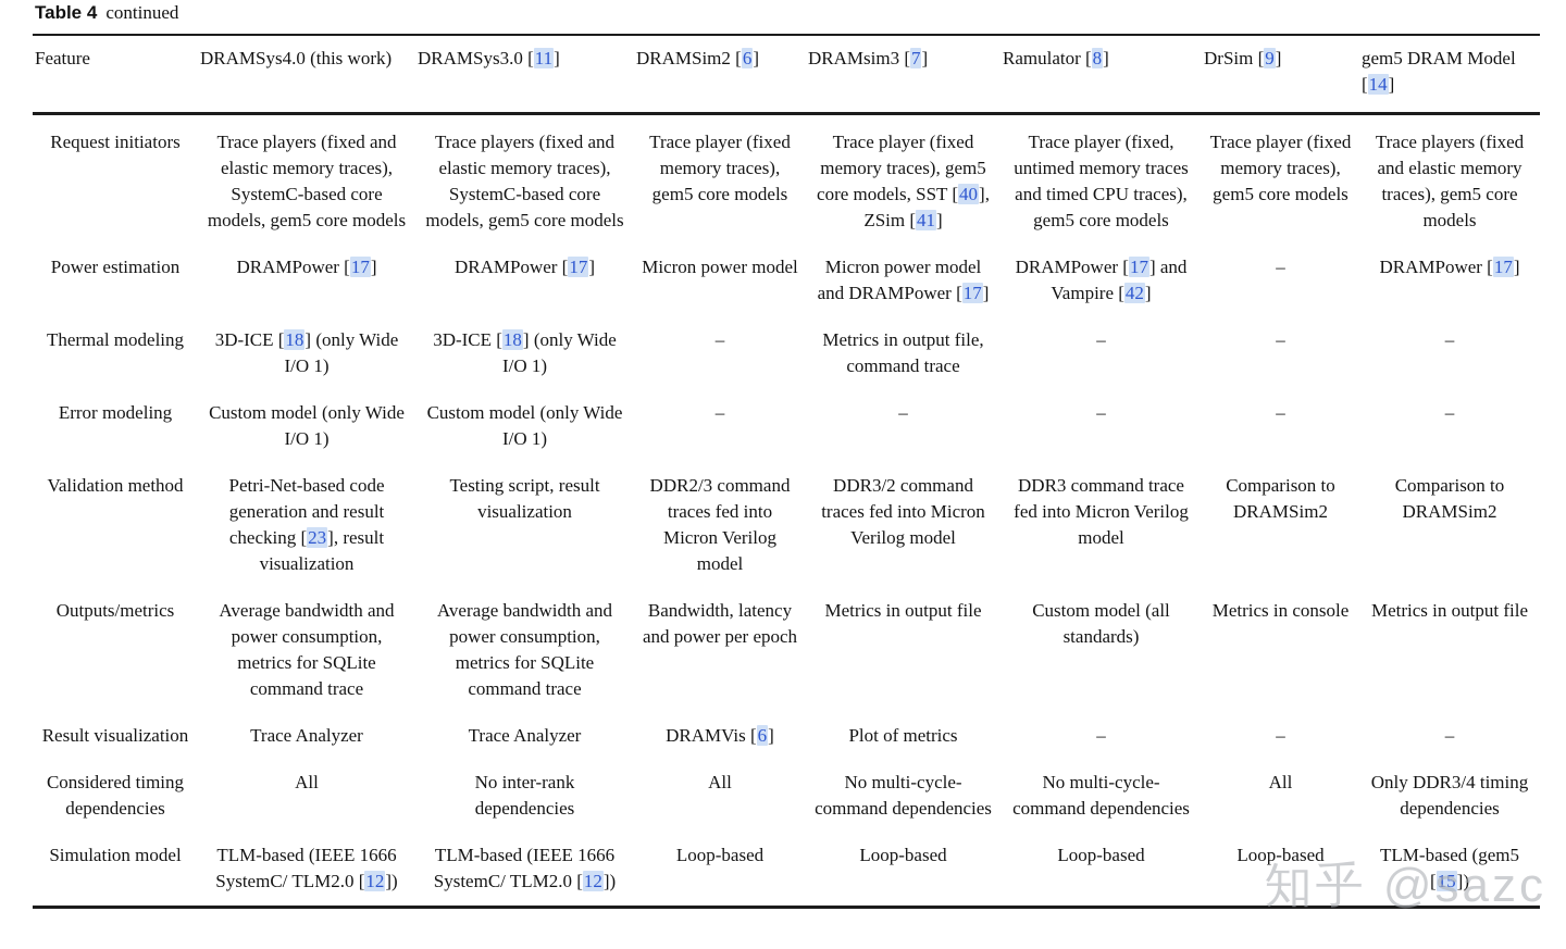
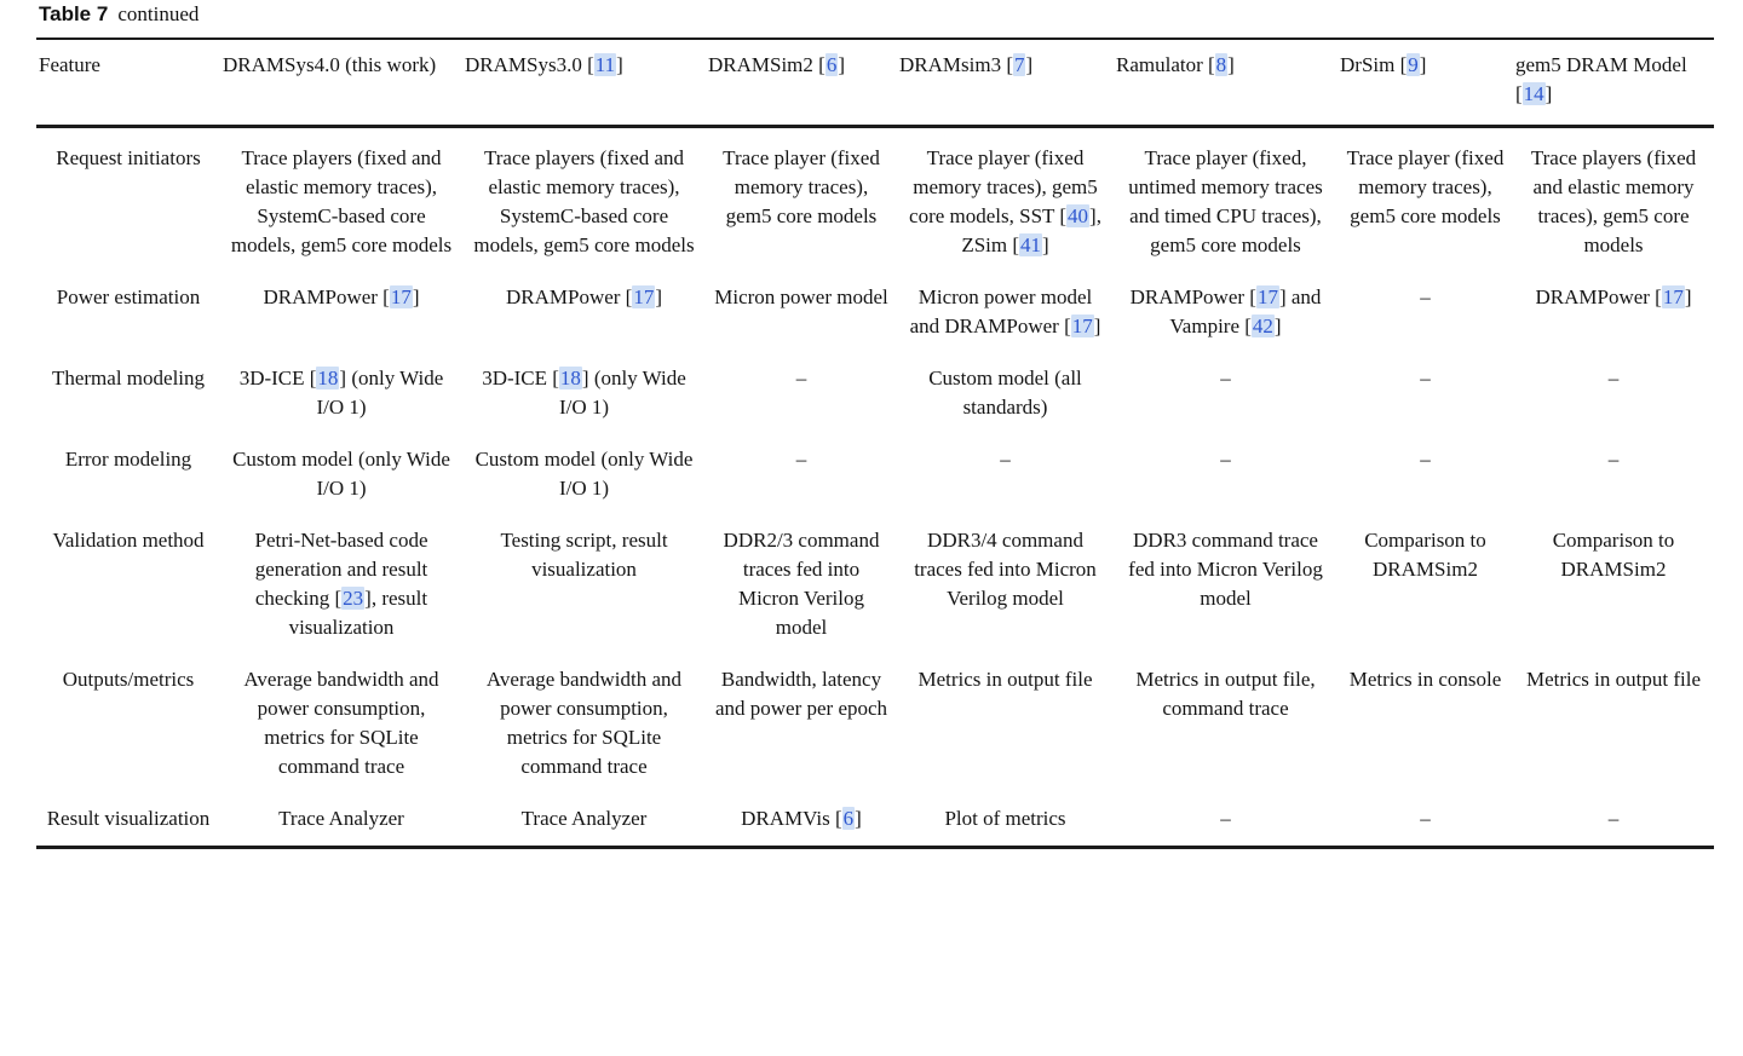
- Table 4 continued
+ Table 7 continued
  Feature	DRAMSys4.0 (this work)	DRAMSys3.0 [11]	DRAMSim2 [6]	DRAMsim3 [7]	Ramulator [8]	DrSim [9]	gem5 DRAM Model [14]
  Request initiators	Trace players (fixed and elastic memory traces), SystemC-based core models, gem5 core models	Trace players (fixed and elastic memory traces), SystemC-based core models, gem5 core models	Trace player (fixed memory traces), gem5 core models	Trace player (fixed memory traces), gem5 core models, SST [40], ZSim [41]	Trace player (fixed, untimed memory traces and timed CPU traces), gem5 core models	Trace player (fixed memory traces), gem5 core models	Trace players (fixed and elastic memory traces), gem5 core models
  Power estimation	DRAMPower [17]	DRAMPower [17]	Micron power model	Micron power model and DRAMPower [17]	DRAMPower [17] and Vampire [42]	–	DRAMPower [17]
- Thermal modeling	3D-ICE [18] (only Wide I/O 1)	3D-ICE [18] (only Wide I/O 1)	–	Metrics in output file, command trace	–	–	–
+ Thermal modeling	3D-ICE [18] (only Wide I/O 1)	3D-ICE [18] (only Wide I/O 1)	–	Custom model (all standards)	–	–	–
  Error modeling	Custom model (only Wide I/O 1)	Custom model (only Wide I/O 1)	–	–	–	–	–
- Validation method	Petri-Net-based code generation and result checking [23], result visualization	Testing script, result visualization	DDR2/3 command traces fed into Micron Verilog model	DDR3/2 command traces fed into Micron Verilog model	DDR3 command trace fed into Micron Verilog model	Comparison to DRAMSim2	Comparison to DRAMSim2
+ Validation method	Petri-Net-based code generation and result checking [23], result visualization	Testing script, result visualization	DDR2/3 command traces fed into Micron Verilog model	DDR3/4 command traces fed into Micron Verilog model	DDR3 command trace fed into Micron Verilog model	Comparison to DRAMSim2	Comparison to DRAMSim2
- Outputs/metrics	Average bandwidth and power consumption, metrics for SQLite command trace	Average bandwidth and power consumption, metrics for SQLite command trace	Bandwidth, latency and power per epoch	Metrics in output file	Custom model (all standards)	Metrics in console	Metrics in output file
+ Outputs/metrics	Average bandwidth and power consumption, metrics for SQLite command trace	Average bandwidth and power consumption, metrics for SQLite command trace	Bandwidth, latency and power per epoch	Metrics in output file	Metrics in output file, command trace	Metrics in console	Metrics in output file
  Result visualization	Trace Analyzer	Trace Analyzer	DRAMVis [6]	Plot of metrics	–	–	–
- Considered timing dependencies	All	No inter-rank dependencies	All	No multi-cycle-command dependencies	No multi-cycle-command dependencies	All	Only DDR3/4 timing dependencies
- Simulation model	TLM-based (IEEE 1666 SystemC/ TLM2.0 [12])	TLM-based (IEEE 1666 SystemC/ TLM2.0 [12])	Loop-based	Loop-based	Loop-based	Loop-based	TLM-based (gem5 [15])
- 知乎 @sazc
